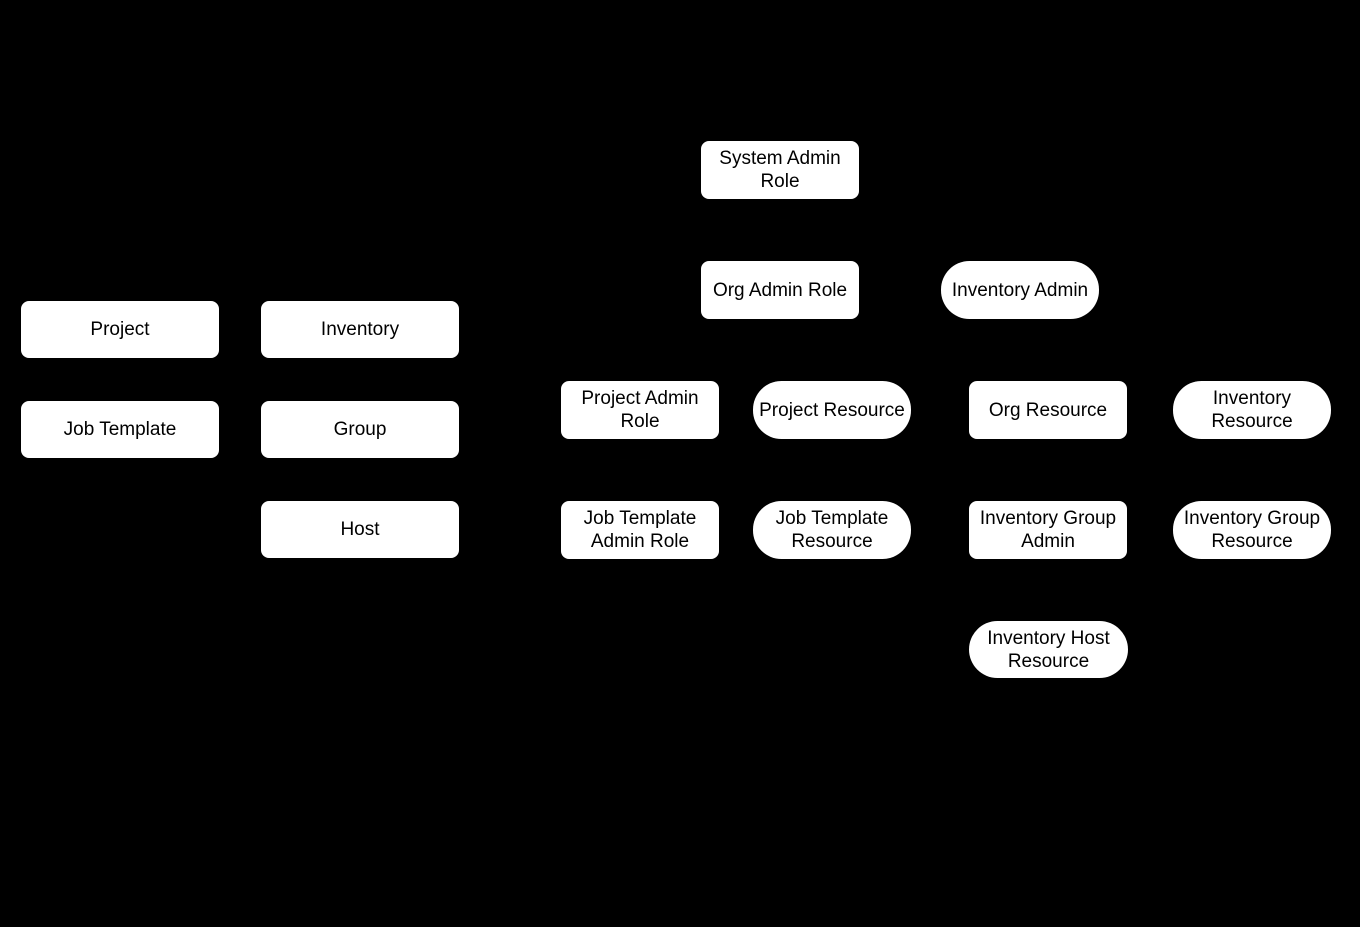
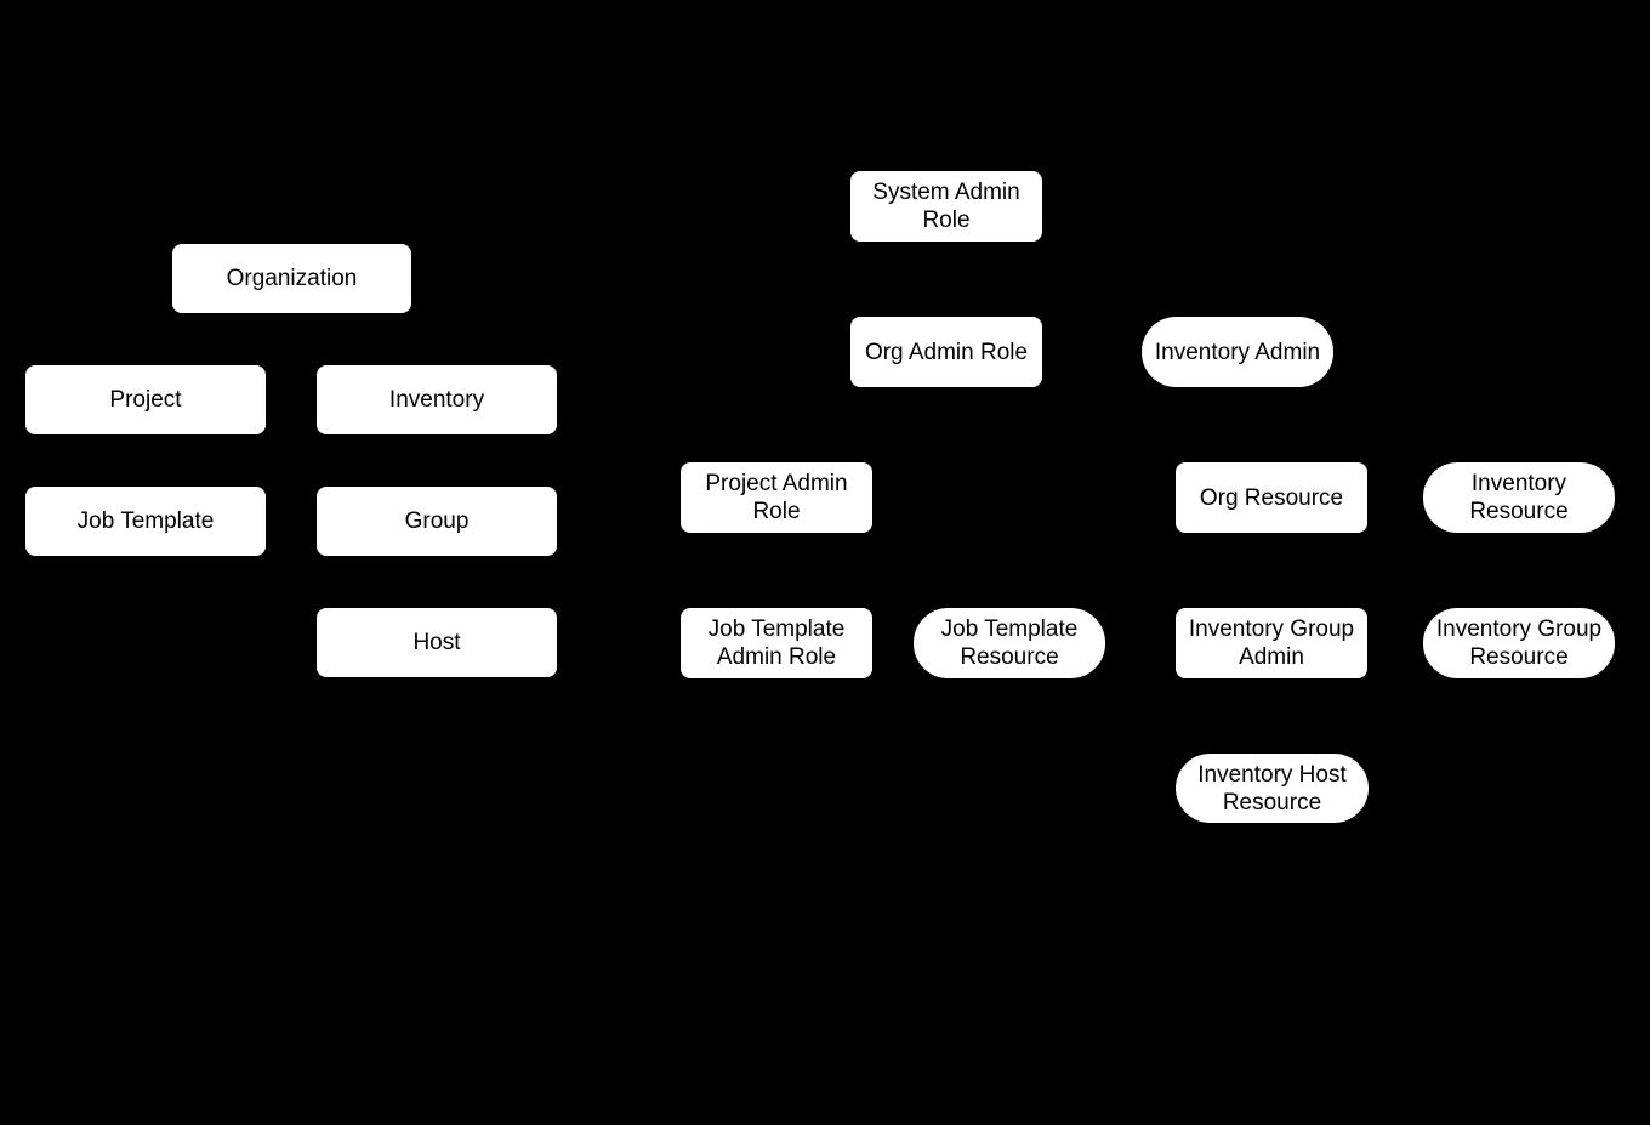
+ Organization
  Project
  Inventory
  Job Template
  Group
  Host
  System Admin
  Role
  Org Admin Role
  Inventory Admin
  Project Admin
  Role
- Project Resource
  Org Resource
  Inventory
  Resource
  Job Template
  Admin Role
  Job Template
  Resource
  Inventory Group
  Admin
  Inventory Group
  Resource
  Inventory Host
  Resource
